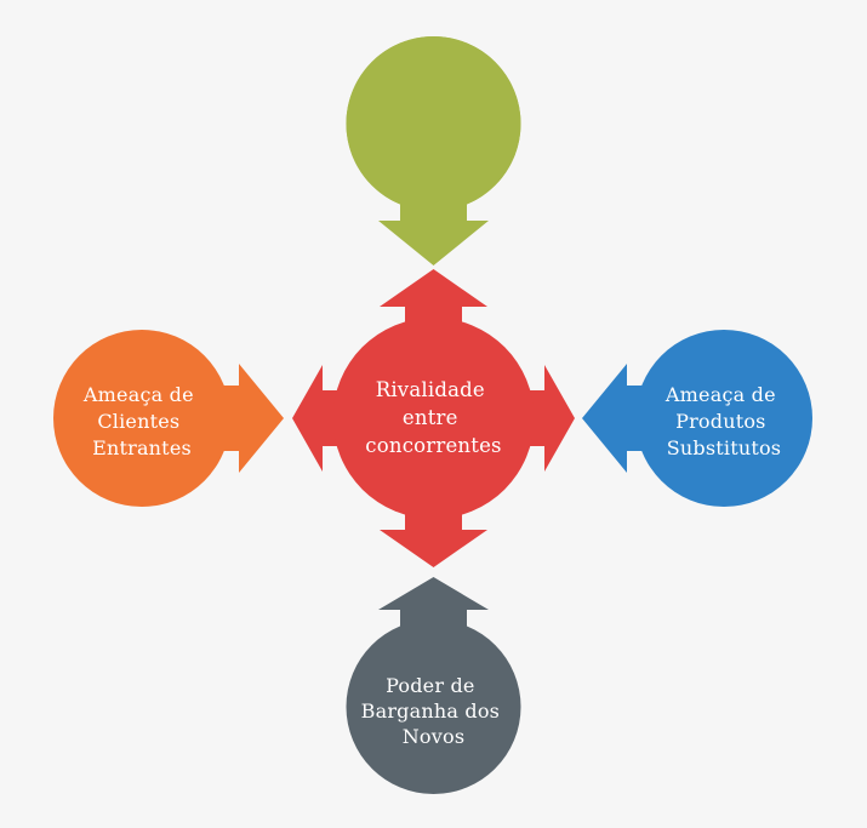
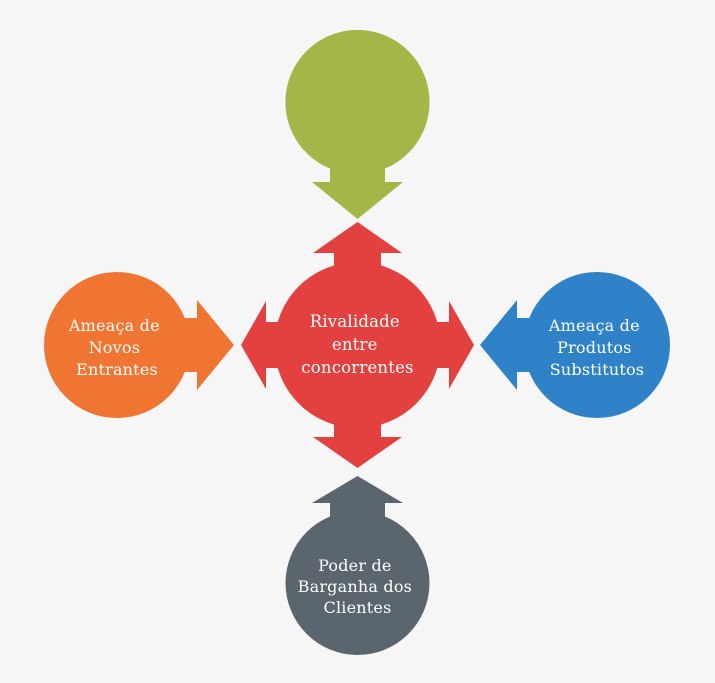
- Ameaça de Clientes Entrantes
+ Ameaça de Novos Entrantes
  Ameaça de Produtos Substitutos
- Poder de Barganha dos Novos
+ Poder de Barganha dos Clientes
  Rivalidade entre concorrentes
